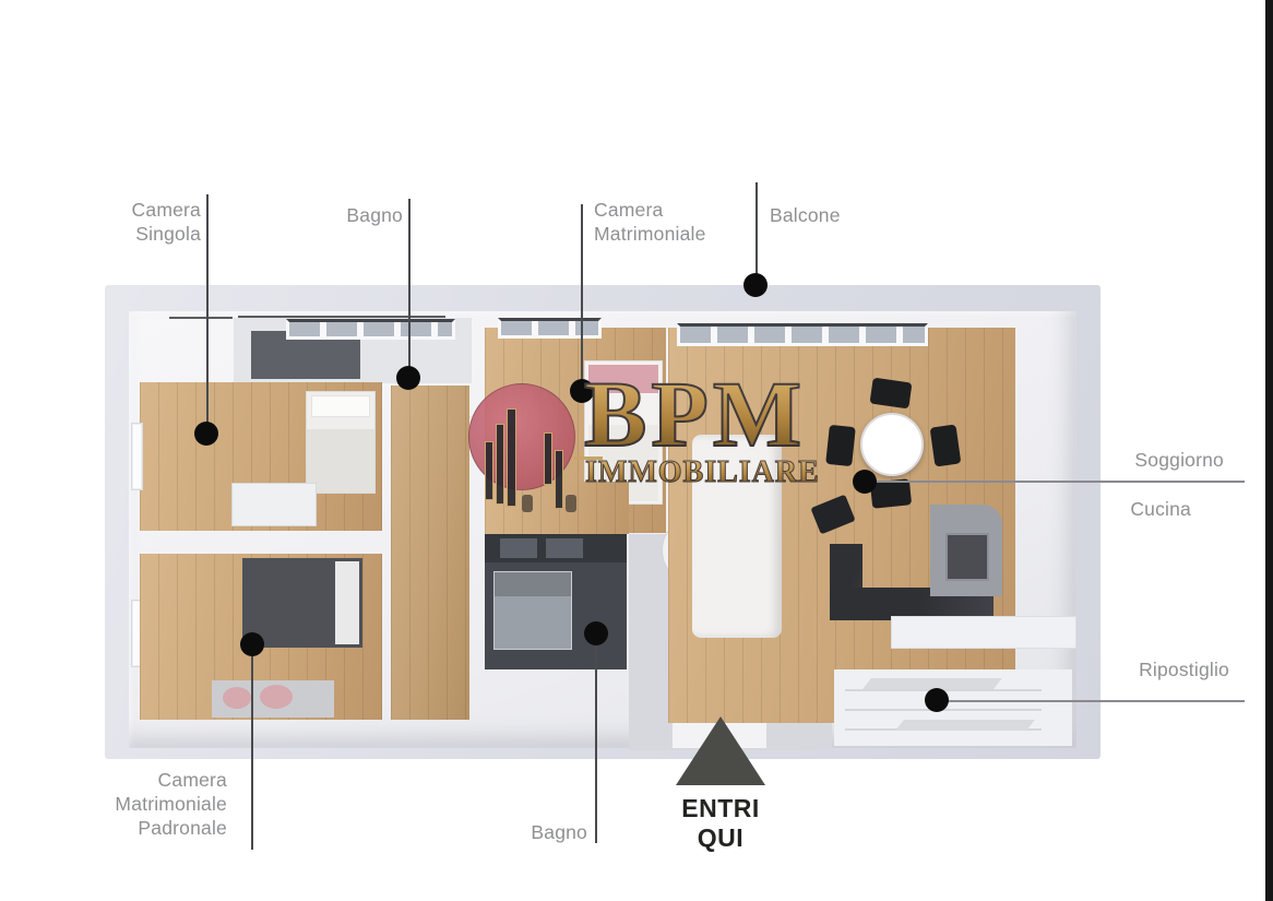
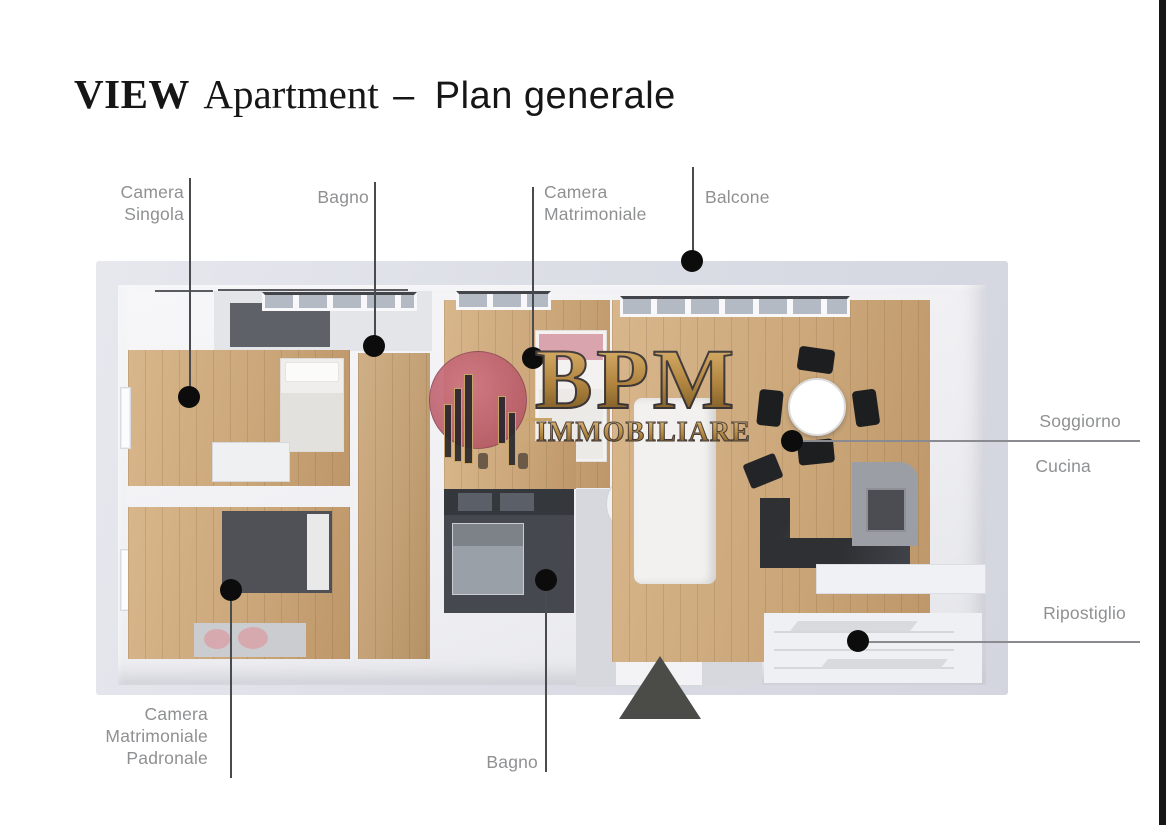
+ VIEW Apartment – Plan generale
  Camera
  Singola
  Bagno
  Camera
  Matrimoniale
  Balcone
  Soggiorno
  Cucina
  Ripostiglio
  Camera
  Matrimoniale
  Padronale
  Bagno
- ENTRI
- QUI
  BPM
  IMMOBILIARE
